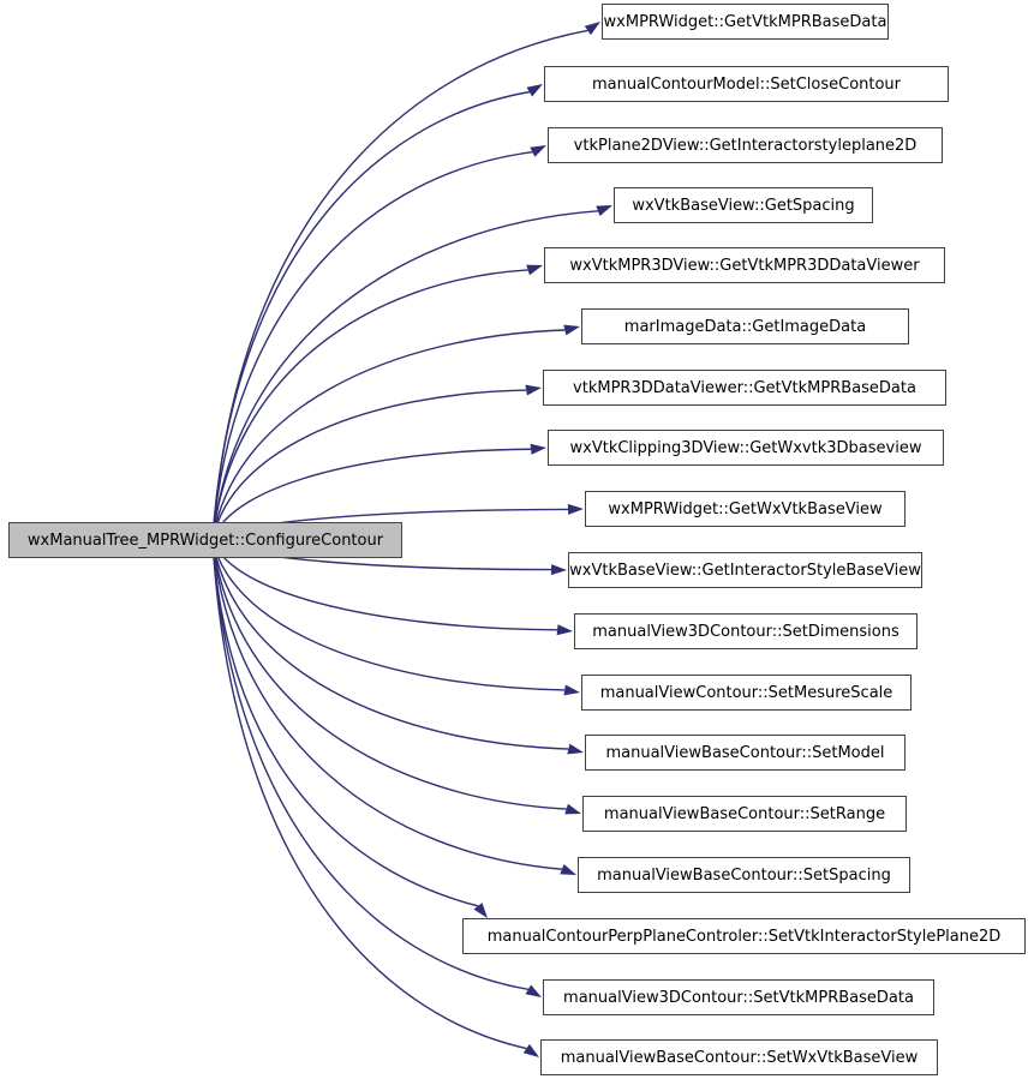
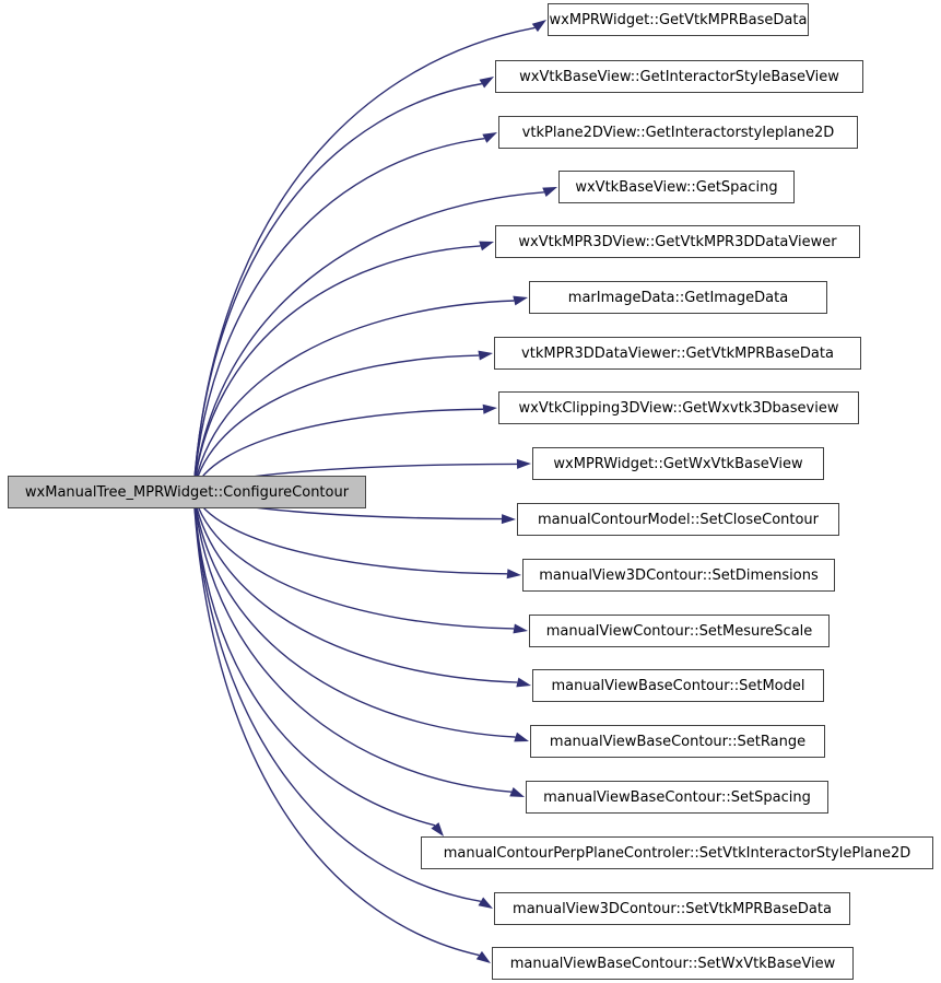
  wxManualTree_MPRWidget::ConfigureContour
  wxMPRWidget::GetVtkMPRBaseData
- manualContourModel::SetCloseContour
+ wxVtkBaseView::GetInteractorStyleBaseView
  vtkPlane2DView::GetInteractorstyleplane2D
  wxVtkBaseView::GetSpacing
  wxVtkMPR3DView::GetVtkMPR3DDataViewer
  marImageData::GetImageData
  vtkMPR3DDataViewer::GetVtkMPRBaseData
  wxVtkClipping3DView::GetWxvtk3Dbaseview
  wxMPRWidget::GetWxVtkBaseView
- wxVtkBaseView::GetInteractorStyleBaseView
+ manualContourModel::SetCloseContour
  manualView3DContour::SetDimensions
  manualViewContour::SetMesureScale
  manualViewBaseContour::SetModel
  manualViewBaseContour::SetRange
  manualViewBaseContour::SetSpacing
  manualContourPerpPlaneControler::SetVtkInteractorStylePlane2D
  manualView3DContour::SetVtkMPRBaseData
  manualViewBaseContour::SetWxVtkBaseView
